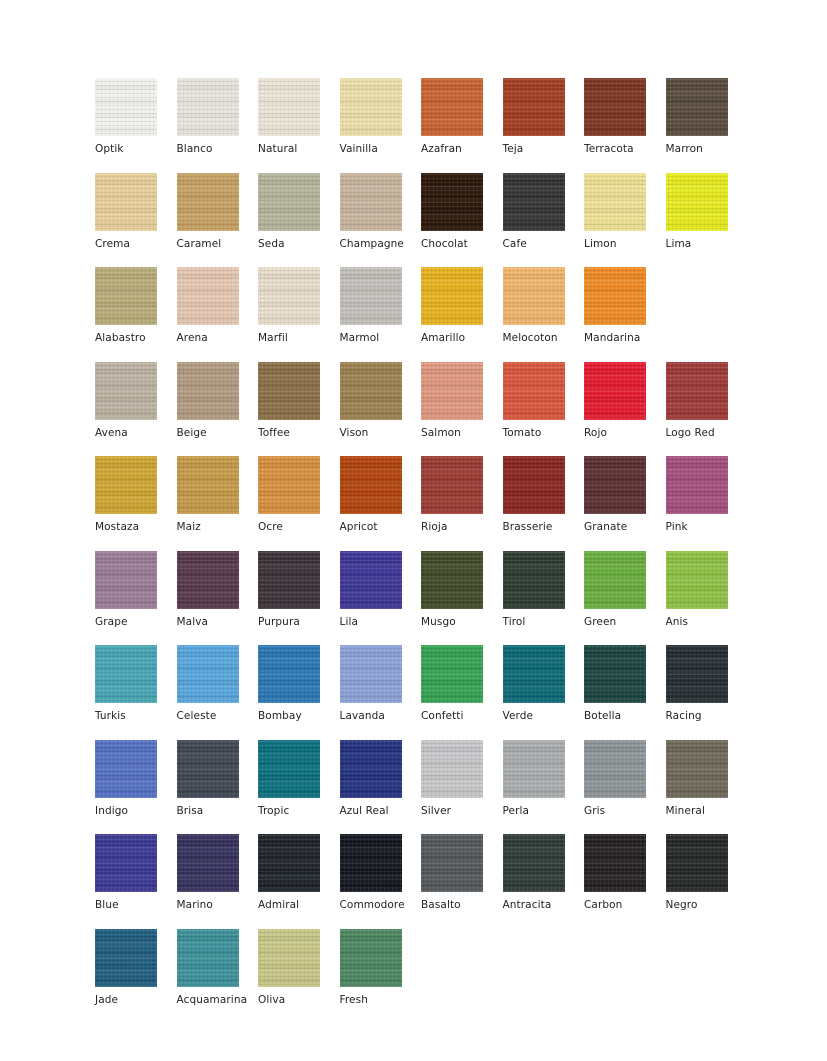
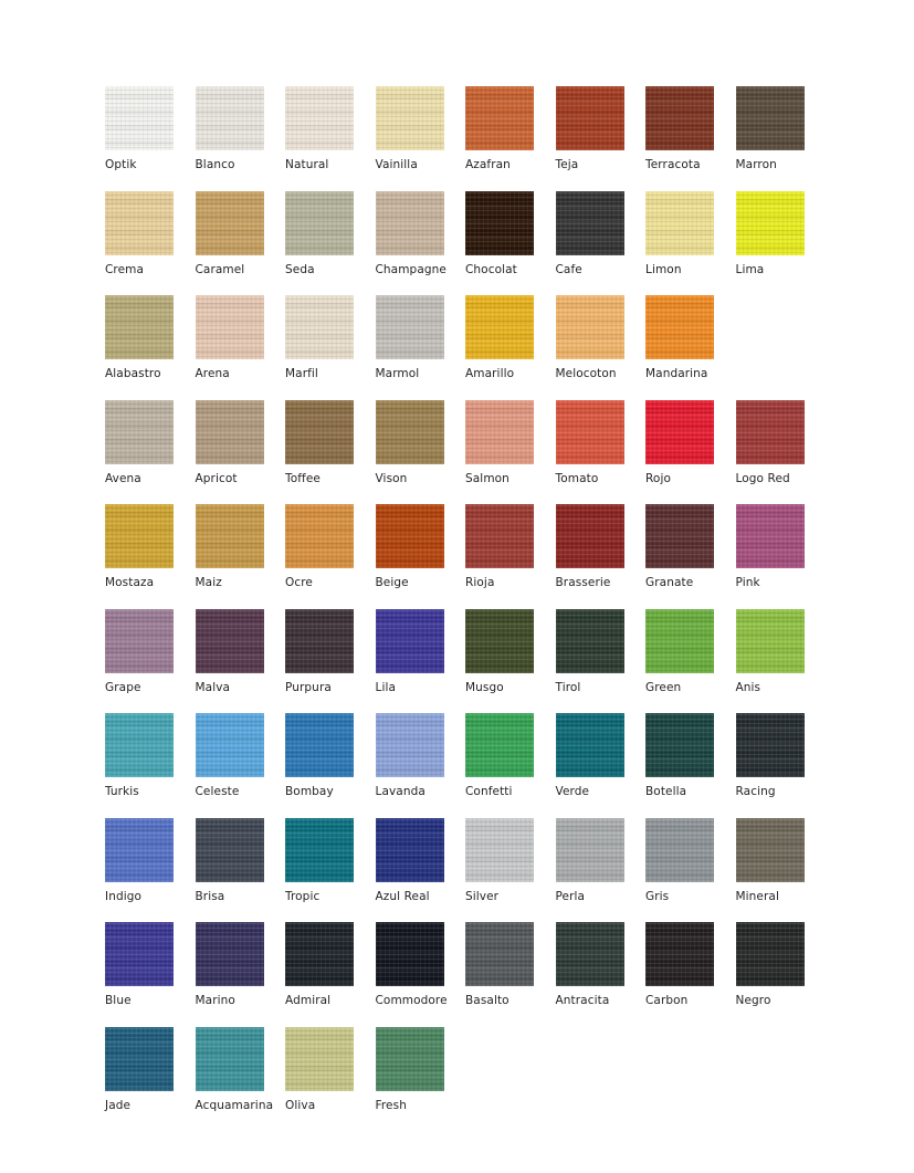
  Optik
  Blanco
  Natural
  Vainilla
  Azafran
  Teja
  Terracota
  Marron
  Crema
  Caramel
  Seda
  Champagne
  Chocolat
  Cafe
  Limon
  Lima
  Alabastro
  Arena
  Marfil
  Marmol
  Amarillo
  Melocoton
  Mandarina
  Avena
- Beige
+ Apricot
  Toffee
  Vison
  Salmon
  Tomato
  Rojo
  Logo Red
  Mostaza
  Maiz
  Ocre
- Apricot
+ Beige
  Rioja
  Brasserie
  Granate
  Pink
  Grape
  Malva
  Purpura
  Lila
  Musgo
  Tirol
  Green
  Anis
  Turkis
  Celeste
  Bombay
  Lavanda
  Confetti
  Verde
  Botella
  Racing
  Indigo
  Brisa
  Tropic
  Azul Real
  Silver
  Perla
  Gris
  Mineral
  Blue
  Marino
  Admiral
  Commodore
  Basalto
  Antracita
  Carbon
  Negro
  Jade
  Acquamarina
  Oliva
  Fresh
